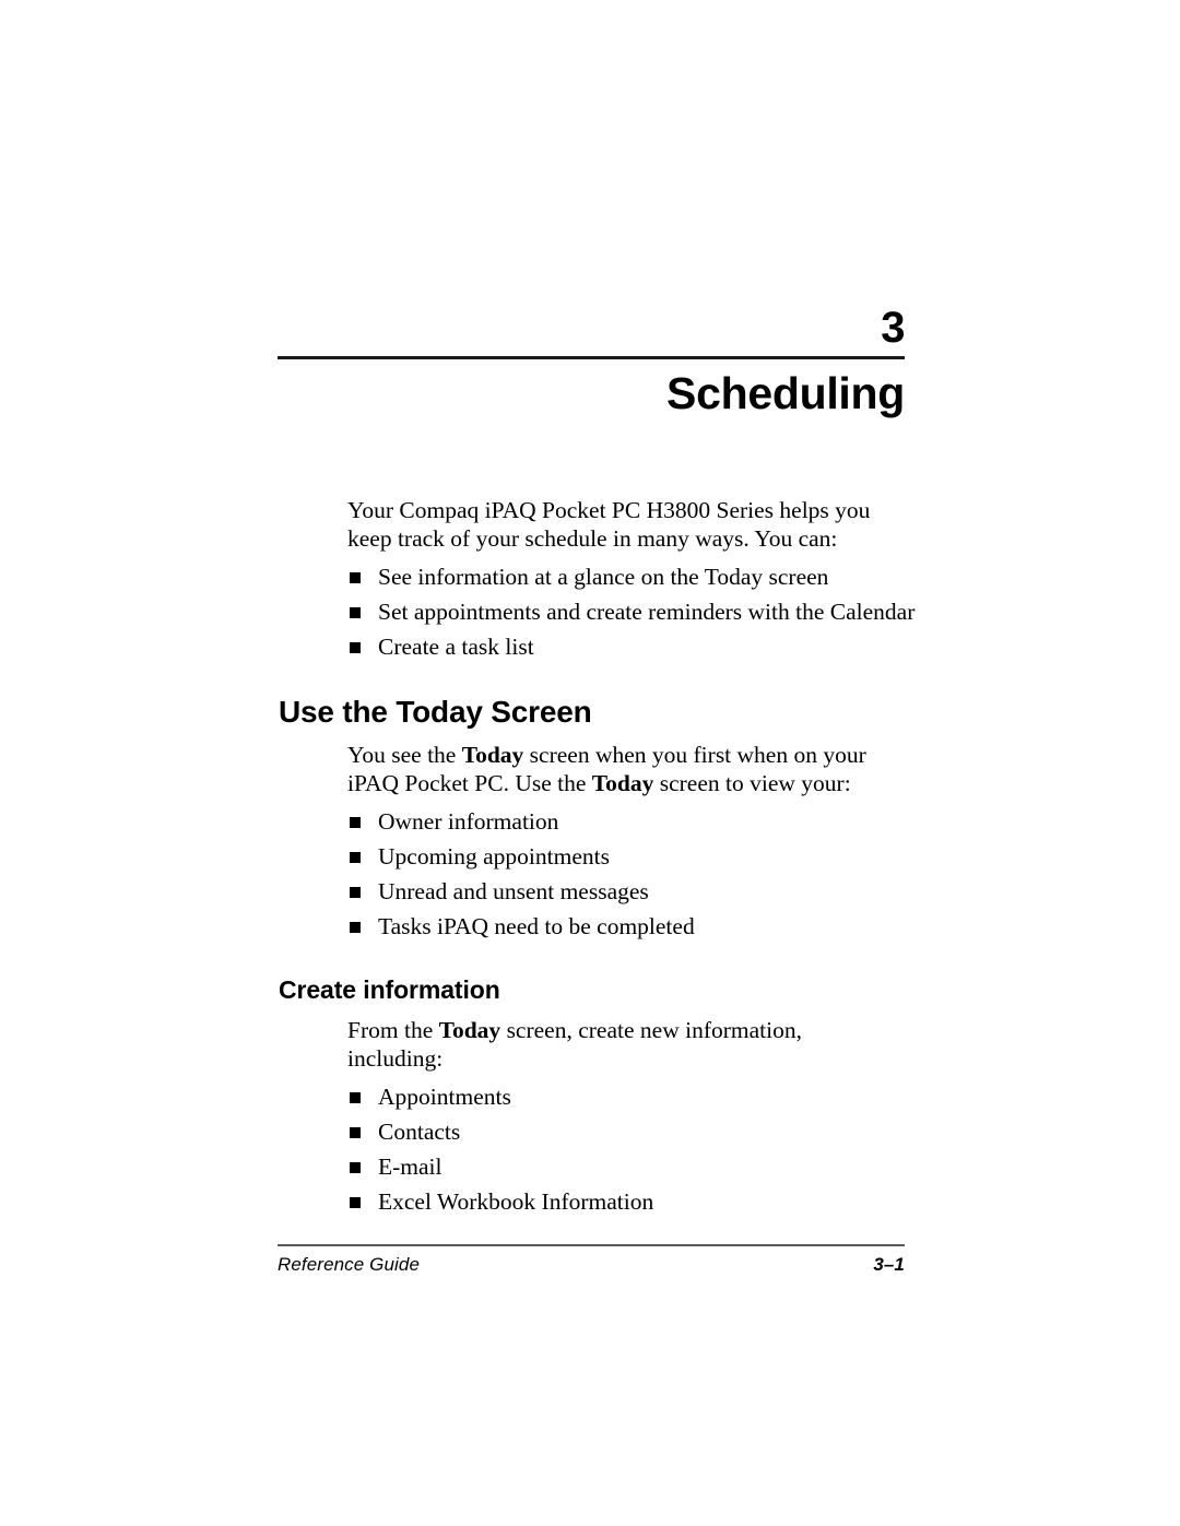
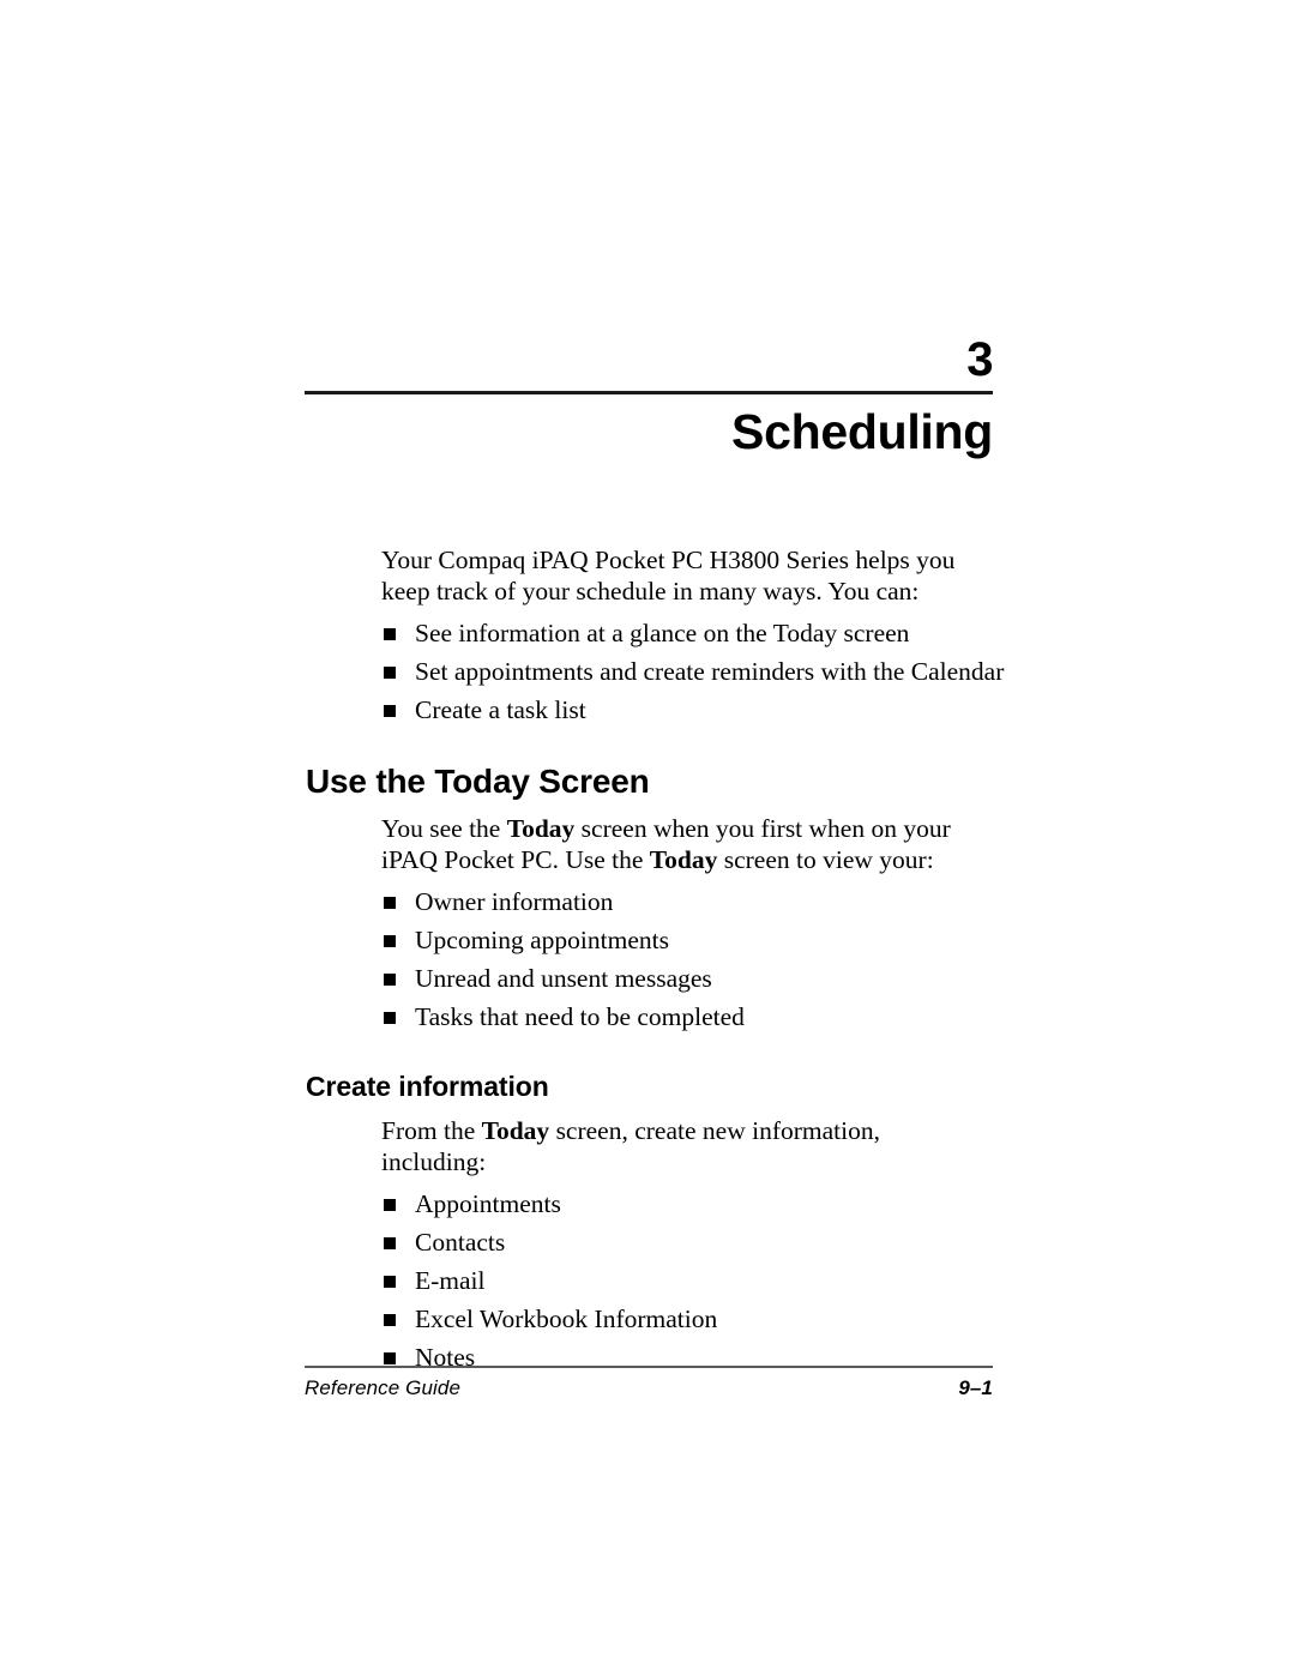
  3
  Scheduling
  Your Compaq iPAQ Pocket PC H3800 Series helps you keep track of your schedule in many ways. You can:
  See information at a glance on the Today screen
  Set appointments and create reminders with the Calendar
  Create a task list
  Use the Today Screen
  You see the Today screen when you first when on your iPAQ Pocket PC. Use the Today screen to view your:
  Owner information
  Upcoming appointments
  Unread and unsent messages
- Tasks iPAQ need to be completed
+ Tasks that need to be completed
  Create information
  From the Today screen, create new information, including:
  Appointments
  Contacts
  E-mail
  Excel Workbook Information
+ Notes
  Reference Guide
- 3–1
+ 9–1
